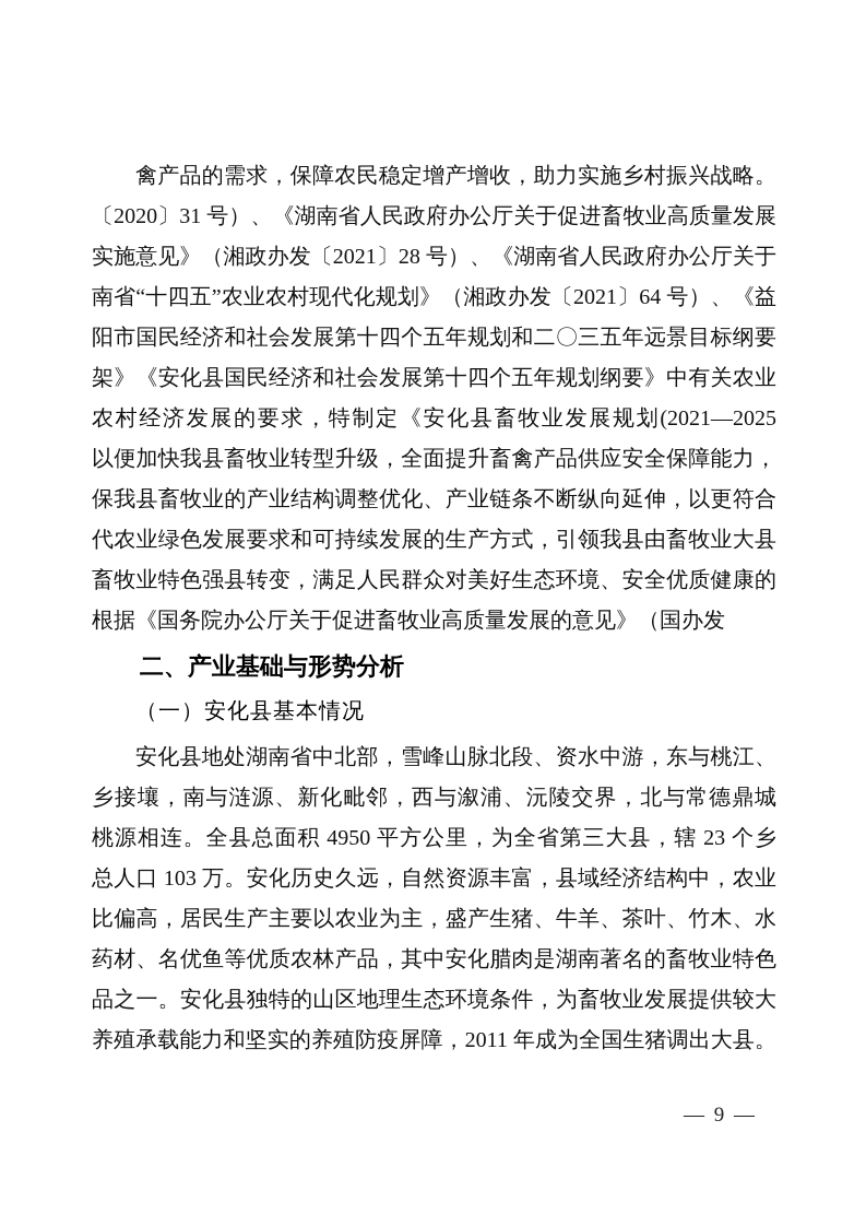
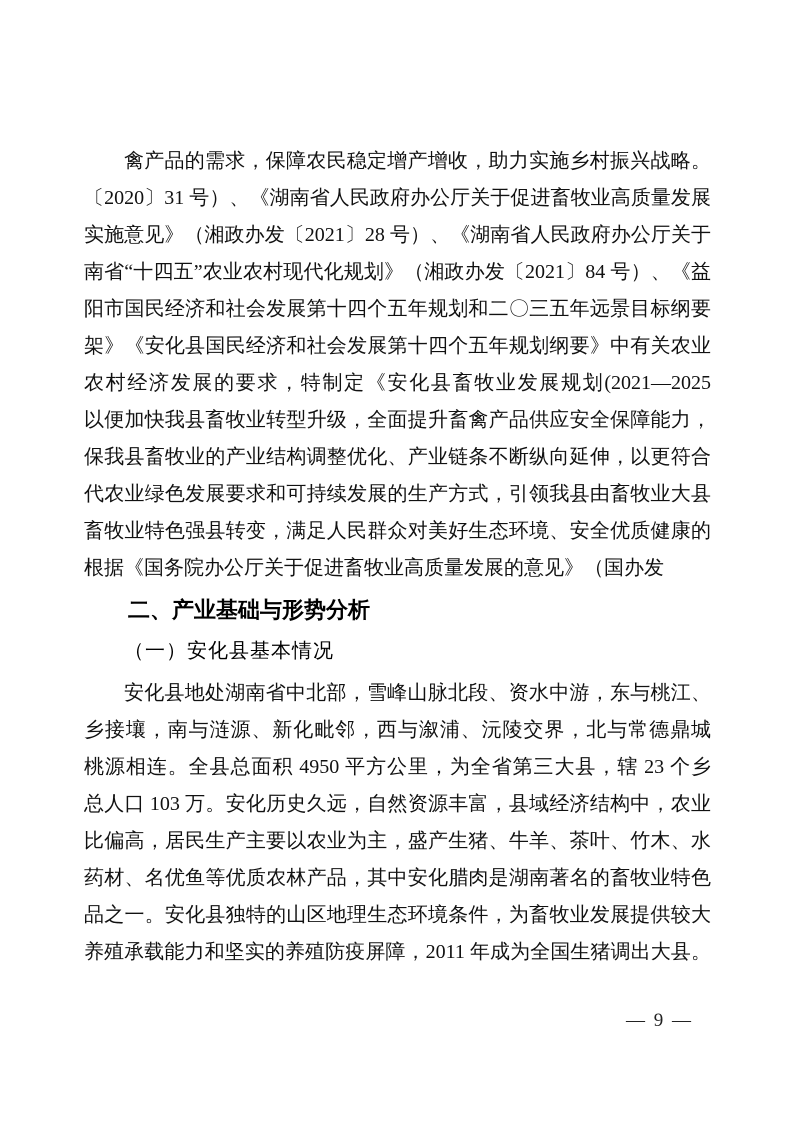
  禽产品的需求，保障农民稳定增产增收，助力实施乡村振兴战略。
  〔2020〕31 号）、《湖南省人民政府办公厅关于促进畜牧业高质量发展
  实施意见》（湘政办发〔2021〕28 号）、《湖南省人民政府办公厅关于
- 南省“十四五”农业农村现代化规划》（湘政办发〔2021〕64 号）、《益
+ 南省“十四五”农业农村现代化规划》（湘政办发〔2021〕84 号）、《益
  阳市国民经济和社会发展第十四个五年规划和二〇三五年远景目标纲要
  架》《安化县国民经济和社会发展第十四个五年规划纲要》中有关农业
  农村经济发展的要求，特制定《安化县畜牧业发展规划(2021—2025
  以便加快我县畜牧业转型升级，全面提升畜禽产品供应安全保障能力，
  保我县畜牧业的产业结构调整优化、产业链条不断纵向延伸，以更符合
  代农业绿色发展要求和可持续发展的生产方式，引领我县由畜牧业大县
  畜牧业特色强县转变，满足人民群众对美好生态环境、安全优质健康的
  根据《国务院办公厅关于促进畜牧业高质量发展的意见》（国办发
  二、产业基础与形势分析
  （一）安化县基本情况
  安化县地处湖南省中北部，雪峰山脉北段、资水中游，东与桃江、
  乡接壤，南与涟源、新化毗邻，西与溆浦、沅陵交界，北与常德鼎城
  桃源相连。全县总面积 4950 平方公里，为全省第三大县，辖 23 个乡
  总人口 103 万。安化历史久远，自然资源丰富，县域经济结构中，农业
  比偏高，居民生产主要以农业为主，盛产生猪、牛羊、茶叶、竹木、水
  药材、名优鱼等优质农林产品，其中安化腊肉是湖南著名的畜牧业特色
  品之一。安化县独特的山区地理生态环境条件，为畜牧业发展提供较大
  养殖承载能力和坚实的养殖防疫屏障，2011 年成为全国生猪调出大县。
  — 9 —
